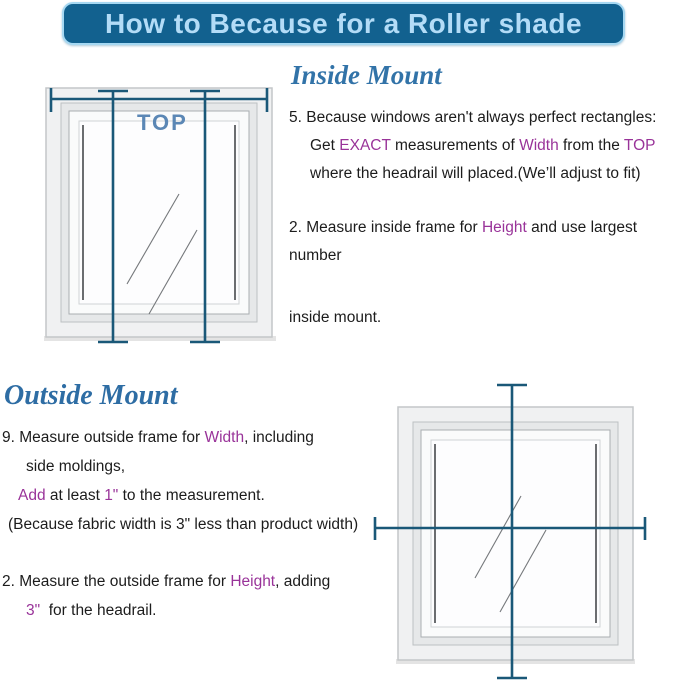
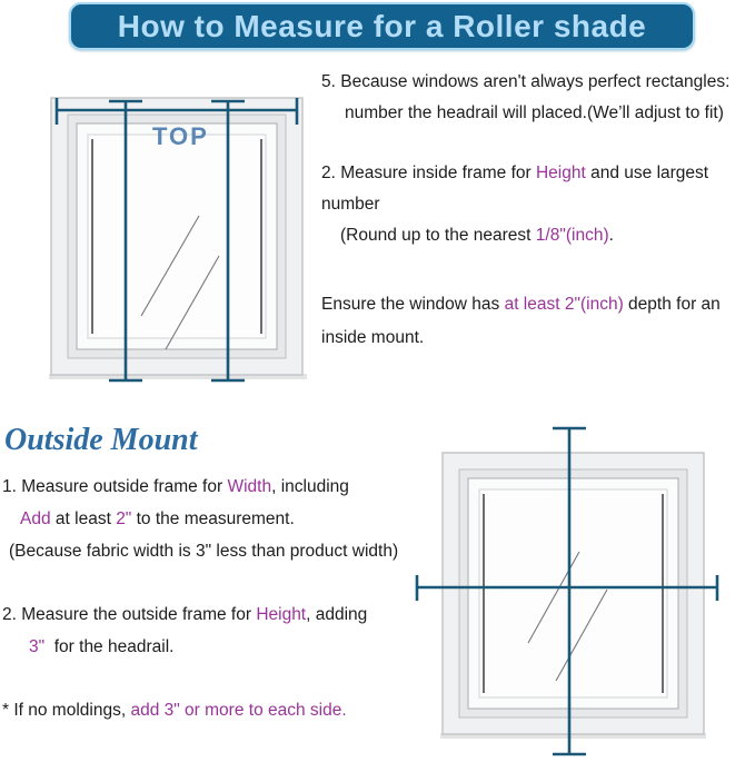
- How to Because for a Roller shade
+ How to Measure for a Roller shade
  TOP
- Inside Mount
  5. Because windows aren't always perfect rectangles:
- Get EXACT measurements of Width from the TOP
- where the headrail will placed.(We’ll adjust to fit)
+ number the headrail will placed.(We’ll adjust to fit)
  2. Measure inside frame for Height and use largest number
+ (Round up to the nearest 1/8"(inch).
+ Ensure the window has at least 2"(inch) depth for an
  inside mount.
  Outside Mount
- 9. Measure outside frame for Width, including
+ 1. Measure outside frame for Width, including
- side moldings,
- Add at least 1" to the measurement.
+ Add at least 2" to the measurement.
  (Because fabric width is 3" less than product width)
  2. Measure the outside frame for Height, adding
  3" for the headrail.
+ * If no moldings, add 3" or more to each side.
